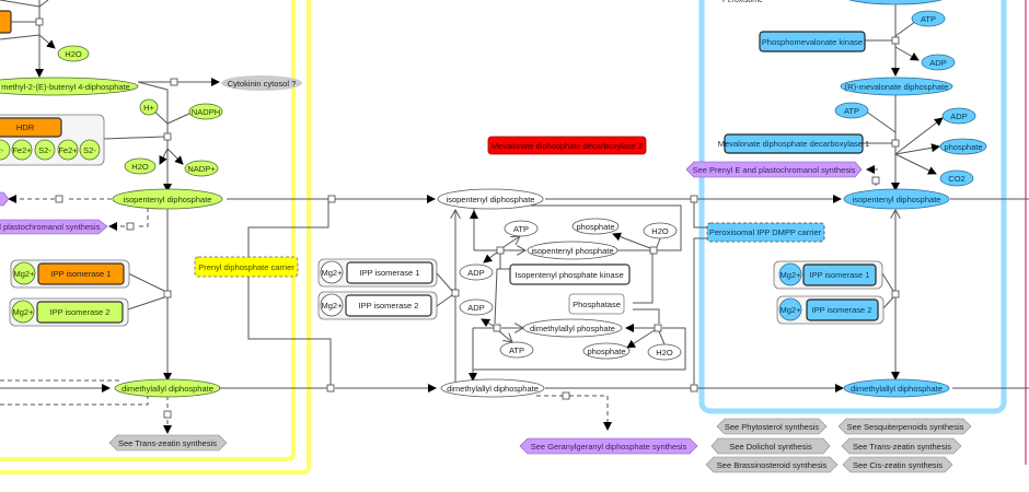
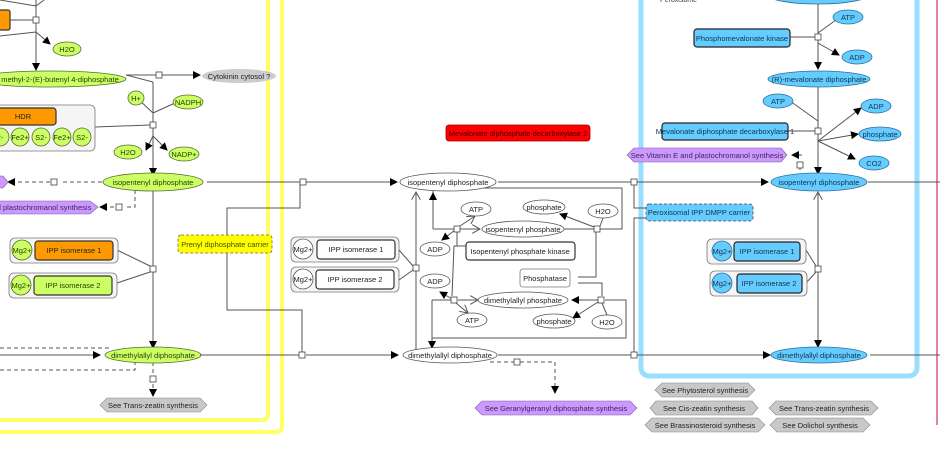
  H2O
  methyl-2-(E)-butenyl 4-diphosphate
  Cytokinin cytosol ?
  HDR
  Fe2+
  S2-
  Fe2+
  S2-
  H+
  NADPH
  H2O
  NADP+
  isopentenyl diphosphate
  plastochromanol synthesis
  Mg2+
  IPP isomerase 1
  Mg2+
  IPP isomerase 2
  dimethylallyl diphosphate
  See Trans-zeatin synthesis
  Prenyl diphosphate carrier
  Mevalonate diphosphate decarboxylase 2
  isopentenyl diphosphate
  dimethylallyl diphosphate
  Mg2+
  IPP isomerase 1
  Mg2+
  IPP isomerase 2
  ATP
  ADP
  phosphate
  H2O
  isopentenyl phosphate
  Isopentenyl phosphate kinase
  Phosphatase
  ADP
  ATP
  dimethylallyl phosphate
  phosphate
  H2O
  See Geranylgeranyl diphosphate synthesis
  ATP
  Phosphomevalonate kinase
  ADP
  (R)-mevalonate diphosphate
  ATP
  ADP
  Mevalonate diphosphate decarboxylase 1
  phosphate
  CO2
- See Prenyl E and plastochromanol synthesis
+ See Vitamin E and plastochromanol synthesis
  isopentenyl diphosphate
  Peroxisomal IPP DMPP carrier
  Mg2+
  IPP isomerase 1
  Mg2+
  IPP isomerase 2
  dimethylallyl diphosphate
  See Phytosterol synthesis
- See Dolichol synthesis
+ See Cis-zeatin synthesis
  See Brassinosteroid synthesis
- See Sesquiterpenoids synthesis
  See Trans-zeatin synthesis
- See Cis-zeatin synthesis
+ See Dolichol synthesis
